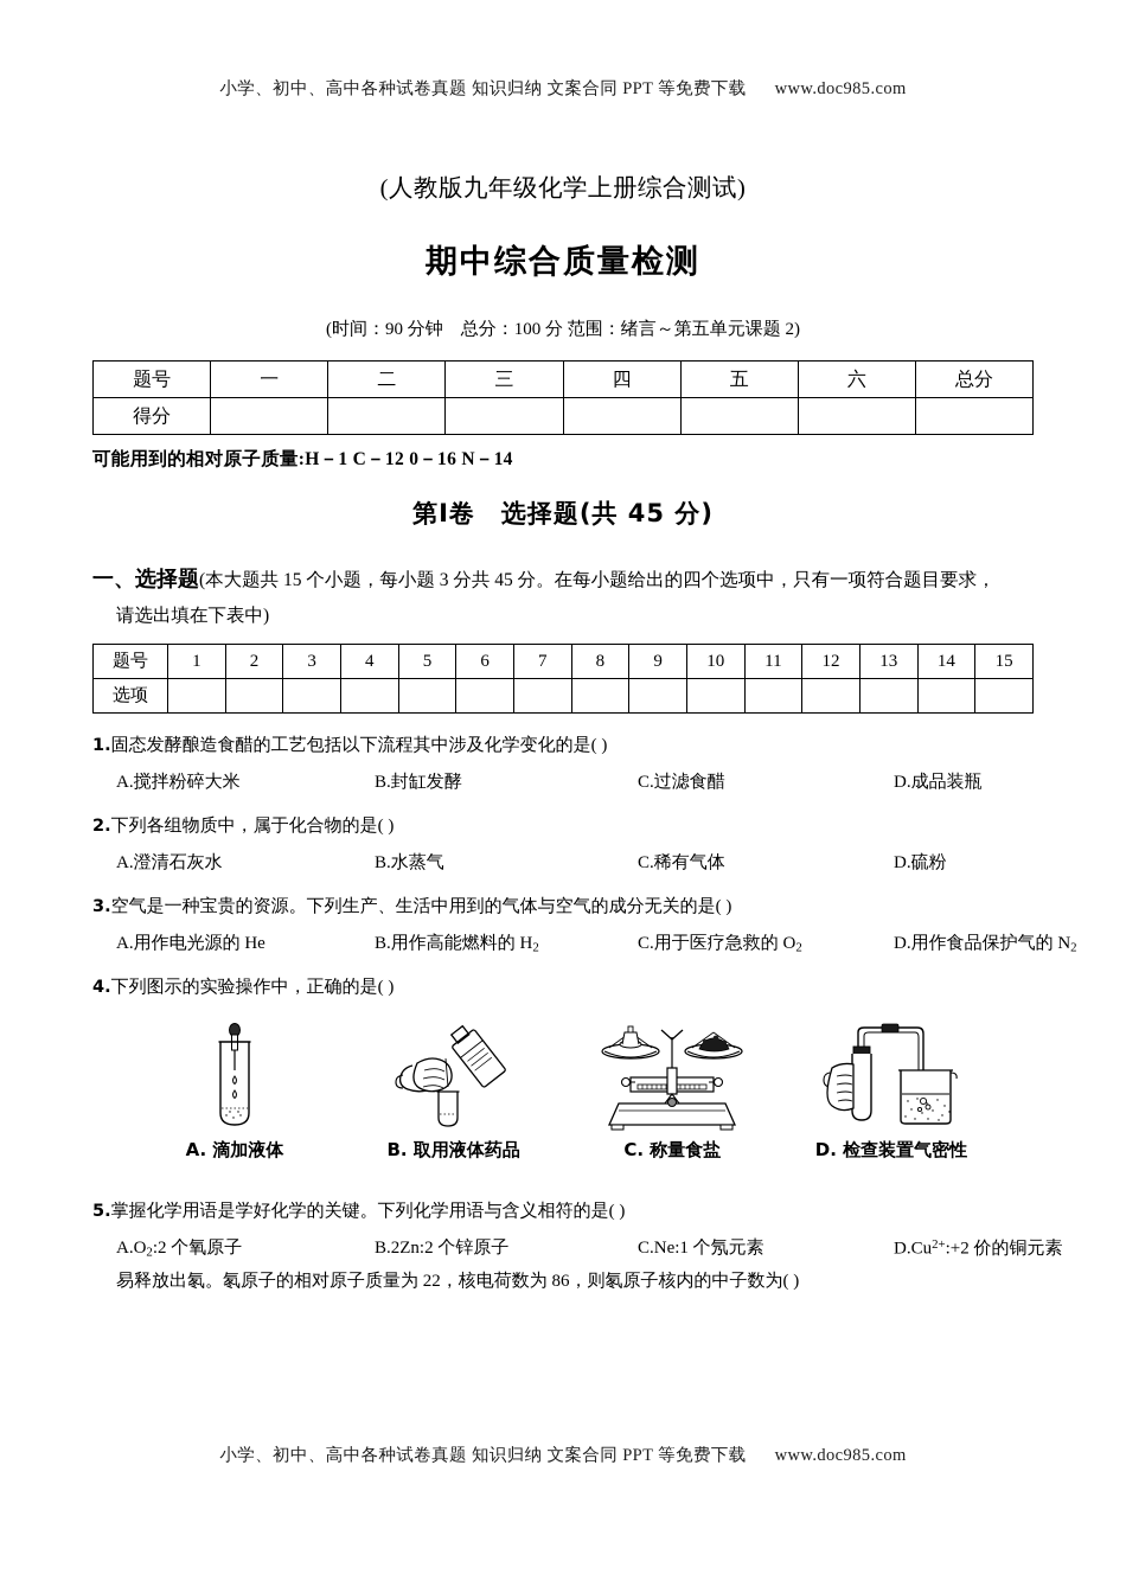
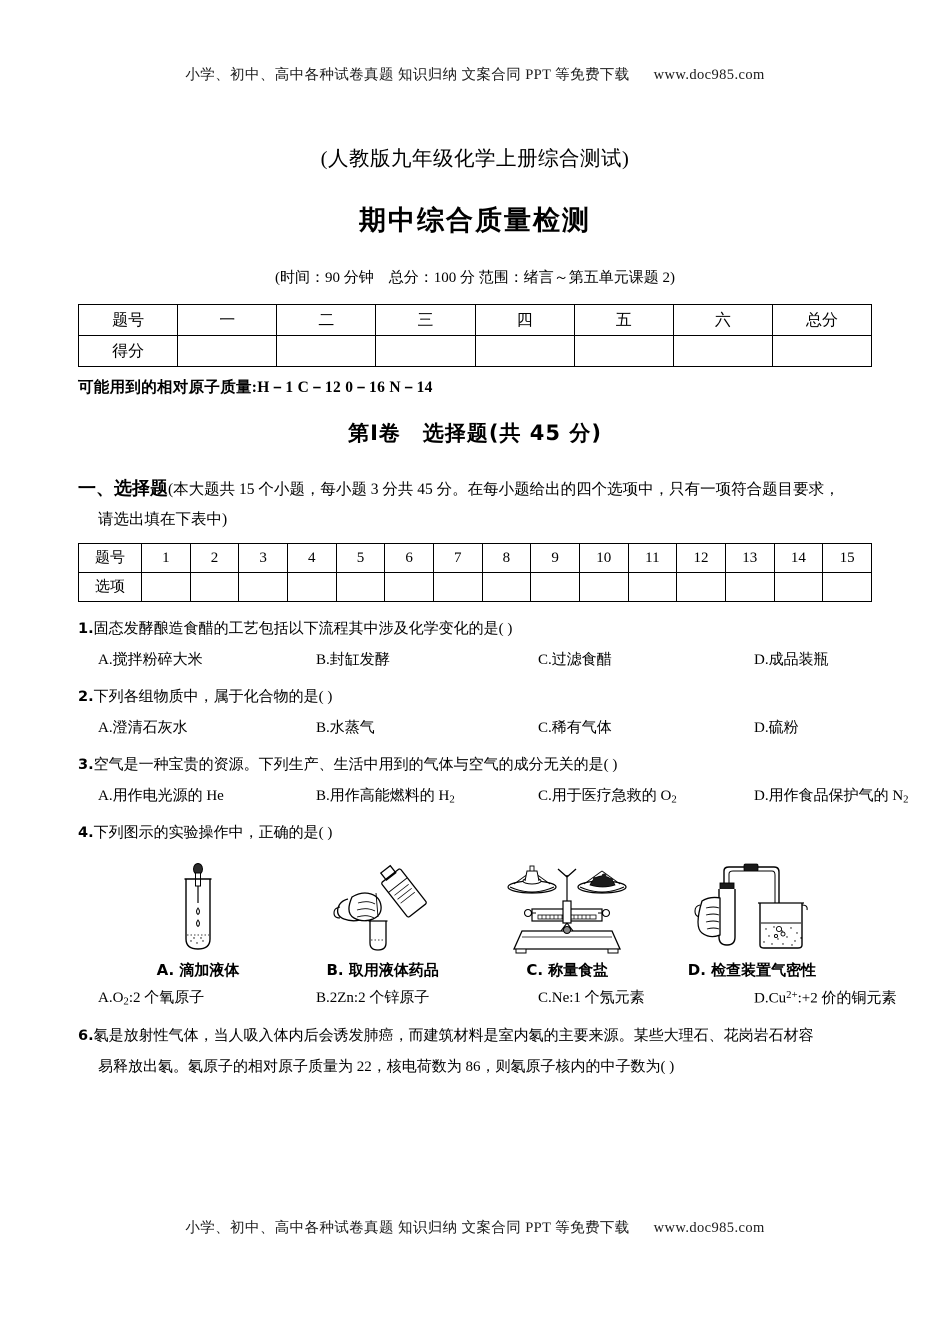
  小学、初中、高中各种试卷真题 知识归纳 文案合同 PPT 等免费下载 www.doc985.com
  (人教版九年级化学上册综合测试)
  期中综合质量检测
  (时间：90 分钟 总分：100 分 范围：绪言～第五单元课题 2)
  题号	一	二	三	四	五	六	总分
  得分
  可能用到的相对原子质量:H－1 C－12 0－16 N－14
  第Ⅰ卷 选择题(共 45 分)
  一、选择题(本大题共 15 个小题，每小题 3 分共 45 分。在每小题给出的四个选项中，只有一项符合题目要求，
  请选出填在下表中)
  题号	1	2	3	4	5	6	7	8	9	10	11	12	13	14	15
  选项
  1.固态发酵酿造食醋的工艺包括以下流程其中涉及化学变化的是( )
  A.搅拌粉碎大米
  B.封缸发酵
  C.过滤食醋
  D.成品装瓶
  2.下列各组物质中，属于化合物的是( )
  A.澄清石灰水
  B.水蒸气
  C.稀有气体
  D.硫粉
  3.空气是一种宝贵的资源。下列生产、生活中用到的气体与空气的成分无关的是( )
  A.用作电光源的 He
  B.用作高能燃料的 H2
  C.用于医疗急救的 O2
  D.用作食品保护气的 N2
  4.下列图示的实验操作中，正确的是( )
  A. 滴加液体
  B. 取用液体药品
  C. 称量食盐
  D. 检查装置气密性
- 5.掌握化学用语是学好化学的关键。下列化学用语与含义相符的是( )
  A.O2:2 个氧原子
  B.2Zn:2 个锌原子
  C.Ne:1 个氖元素
  D.Cu2+:+2 价的铜元素
+ 6.氡是放射性气体，当人吸入体内后会诱发肺癌，而建筑材料是室内氡的主要来源。某些大理石、花岗岩石材容
  易释放出氡。氡原子的相对原子质量为 22，核电荷数为 86，则氡原子核内的中子数为( )
  小学、初中、高中各种试卷真题 知识归纳 文案合同 PPT 等免费下载 www.doc985.com
